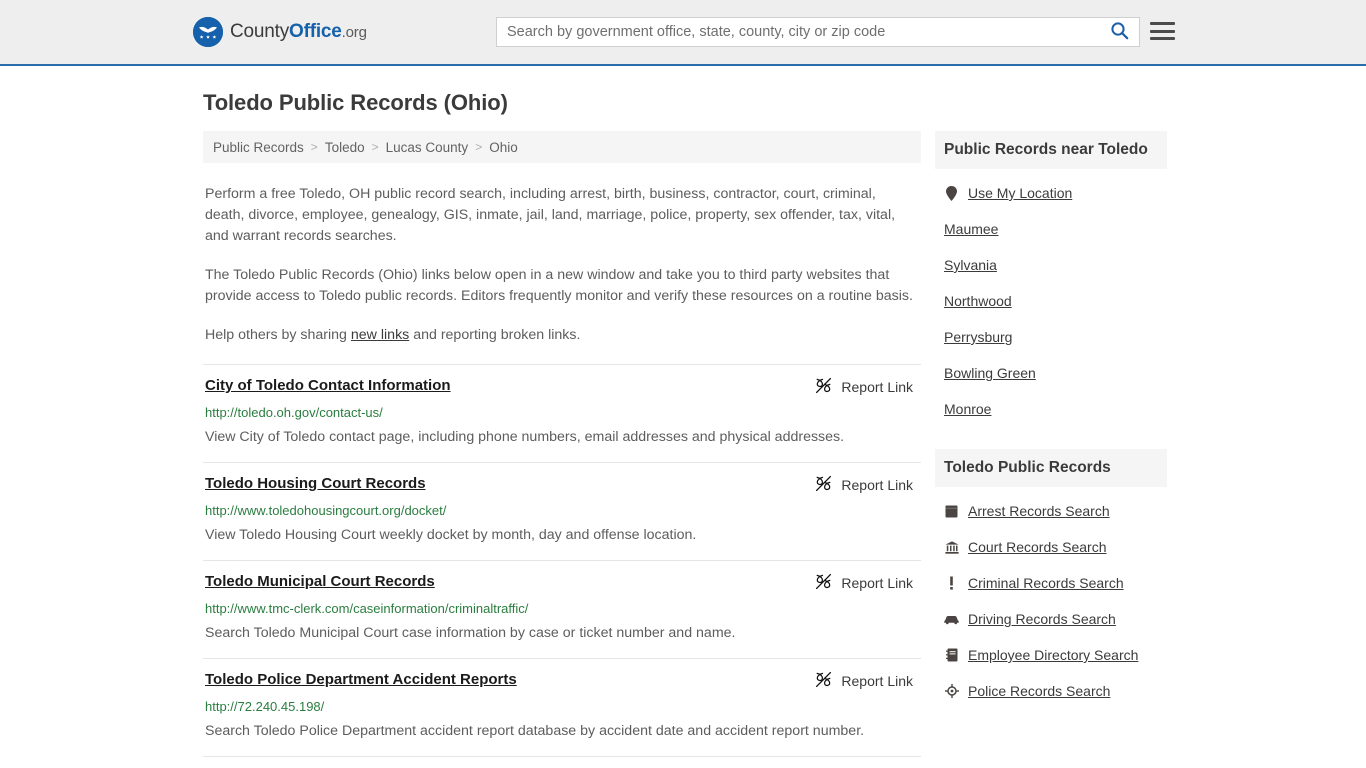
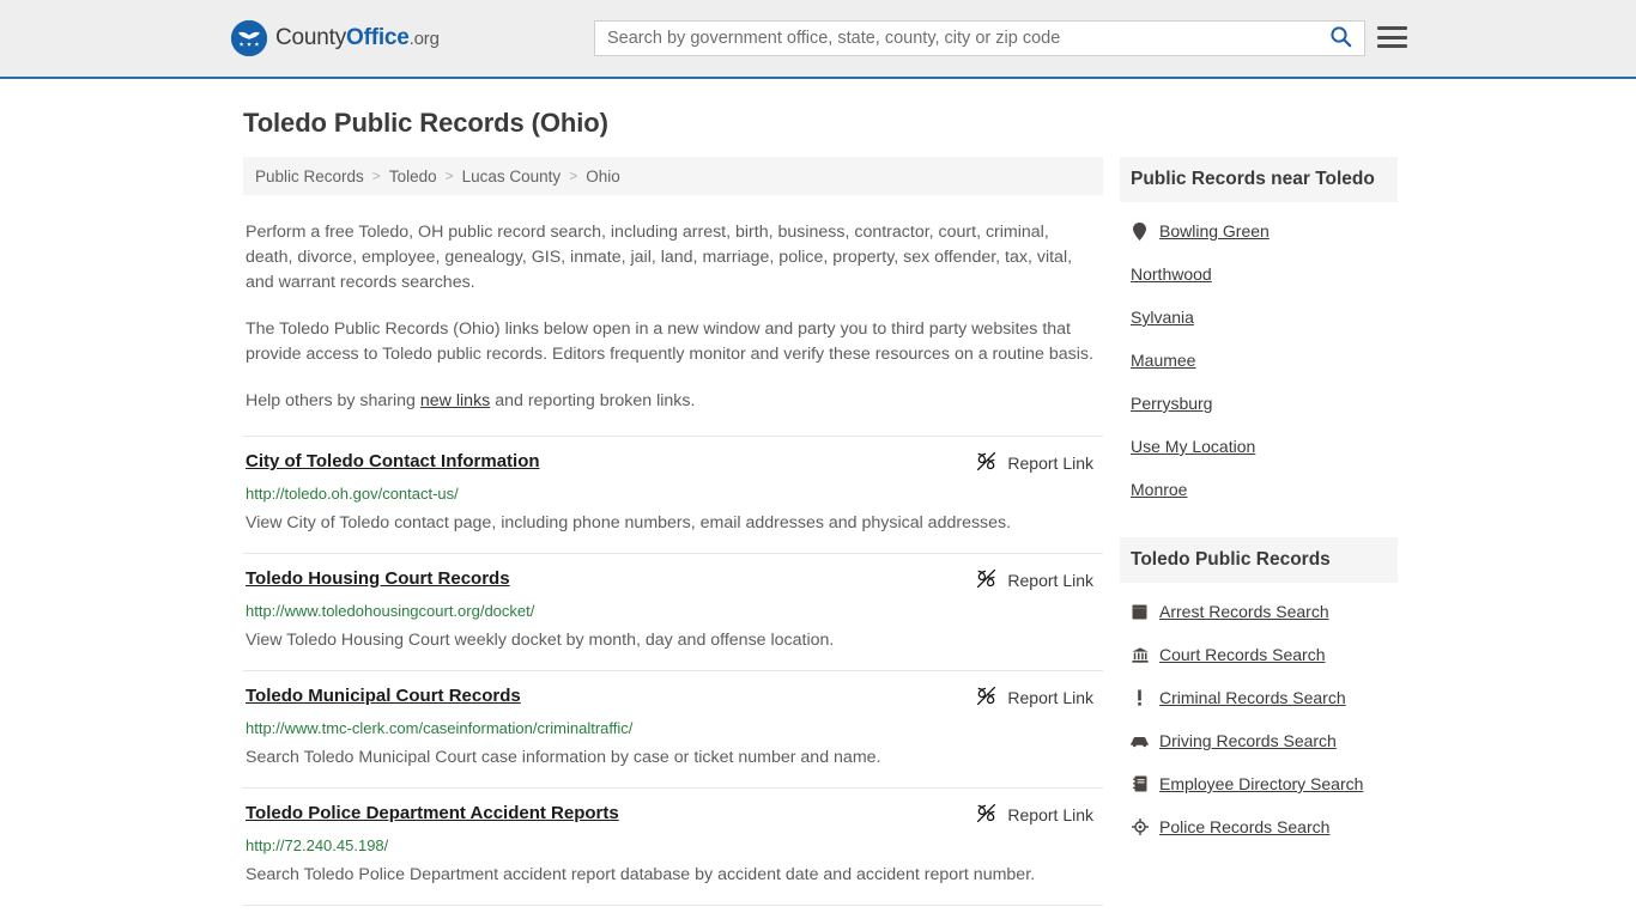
  CountyOffice.org
  Search by government office, state, county, city or zip code
  Toledo Public Records (Ohio)
  Public Records
  >
  Toledo
  >
  Lucas County
  >
  Ohio
  Perform a free Toledo, OH public record search, including arrest, birth, business, contractor, court, criminal, death, divorce, employee, genealogy, GIS, inmate, jail, land, marriage, police, property, sex offender, tax, vital, and warrant records searches.
- The Toledo Public Records (Ohio) links below open in a new window and take you to third party websites that provide access to Toledo public records. Editors frequently monitor and verify these resources on a routine basis.
+ The Toledo Public Records (Ohio) links below open in a new window and party you to third party websites that provide access to Toledo public records. Editors frequently monitor and verify these resources on a routine basis.
  Help others by sharing new links and reporting broken links.
  City of Toledo Contact Information
  Report Link
  http://toledo.oh.gov/contact-us/
  View City of Toledo contact page, including phone numbers, email addresses and physical addresses.
  Toledo Housing Court Records
  Report Link
  http://www.toledohousingcourt.org/docket/
  View Toledo Housing Court weekly docket by month, day and offense location.
  Toledo Municipal Court Records
  Report Link
  http://www.tmc-clerk.com/caseinformation/criminaltraffic/
  Search Toledo Municipal Court case information by case or ticket number and name.
  Toledo Police Department Accident Reports
  Report Link
  http://72.240.45.198/
  Search Toledo Police Department accident report database by accident date and accident report number.
  Public Records near Toledo
- Use My Location
+ Bowling Green
- Maumee
+ Northwood
  Sylvania
- Northwood
+ Maumee
  Perrysburg
- Bowling Green
+ Use My Location
  Monroe
  Toledo Public Records
  Arrest Records Search
  Court Records Search
  Criminal Records Search
  Driving Records Search
  Employee Directory Search
  Police Records Search
